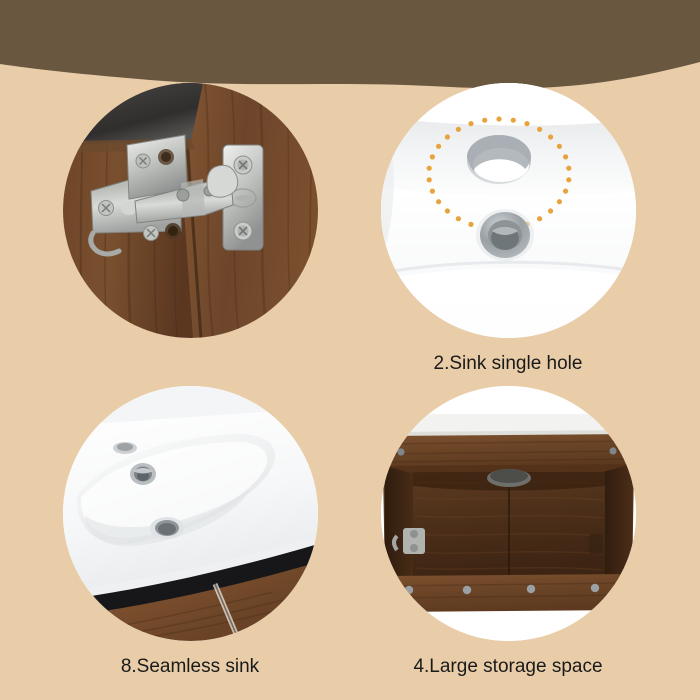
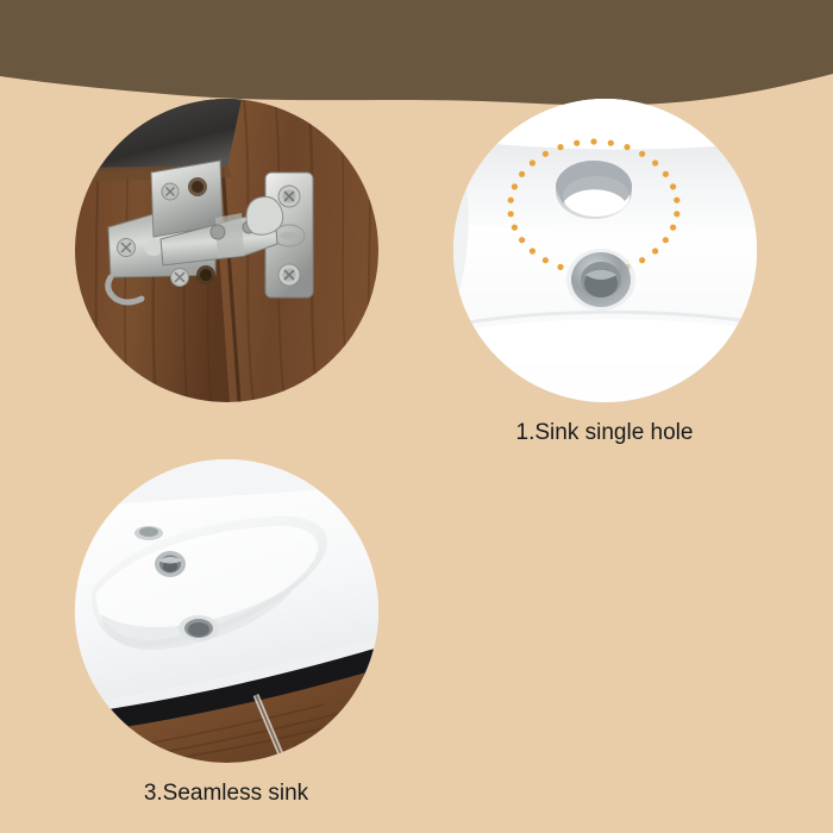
- 2.Sink single hole
+ 1.Sink single hole
- 8.Seamless sink
+ 3.Seamless sink
- 4.Large storage space
